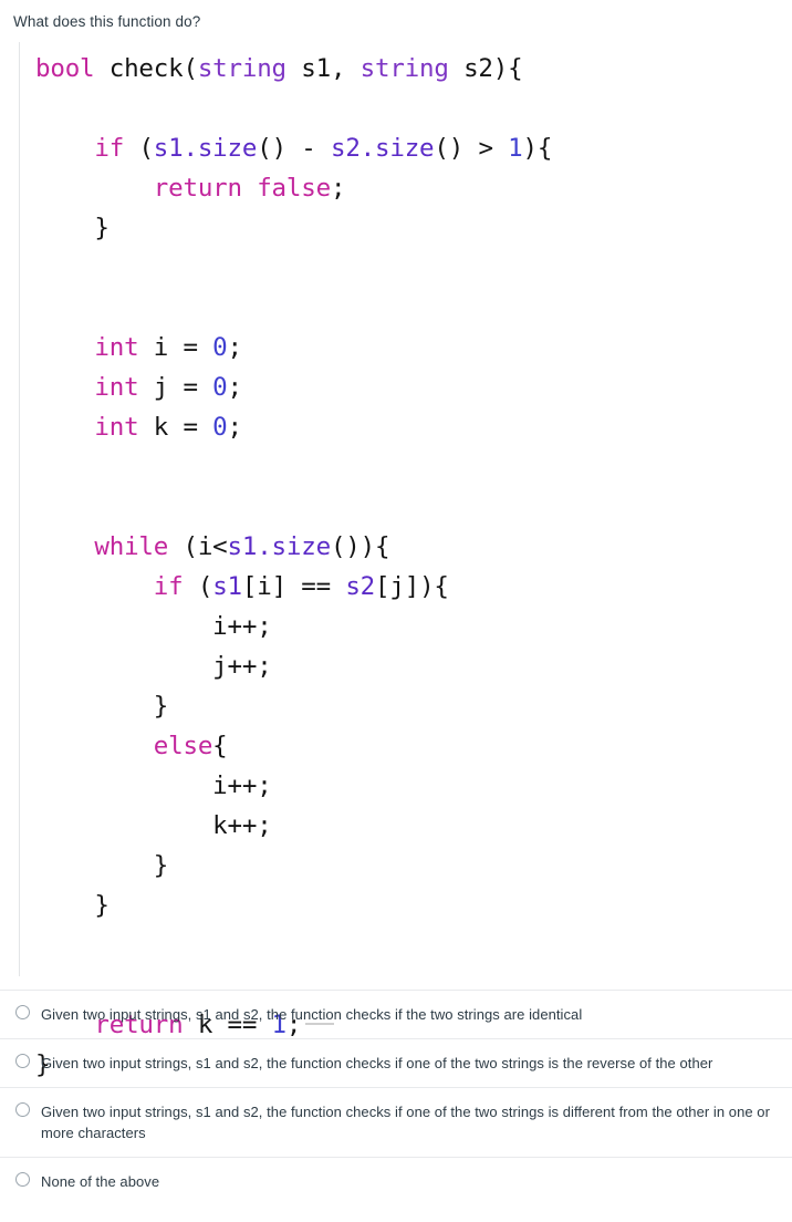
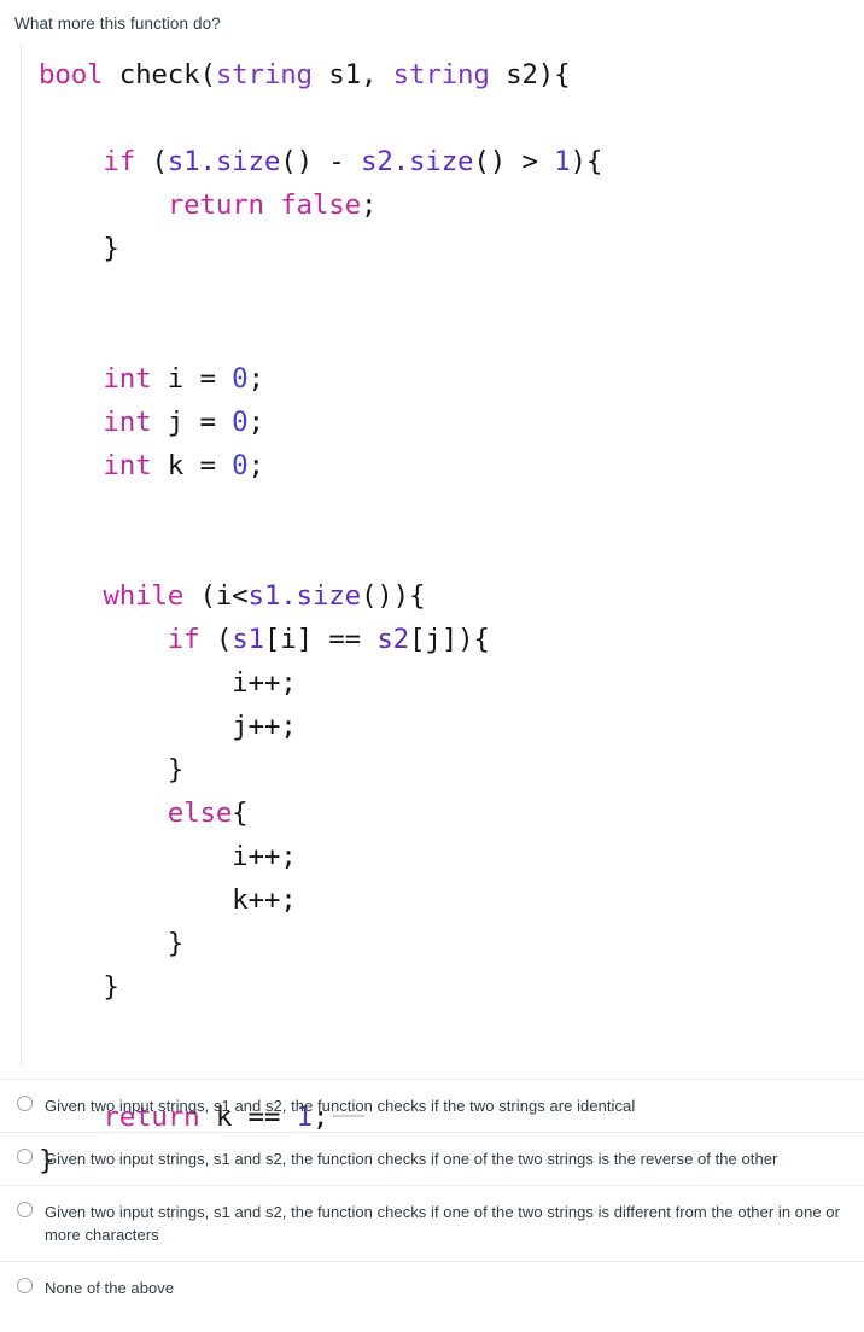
- What does this function do?
+ What more this function do?
  bool check(string s1, string s2){ if (s1.size() - s2.size() > 1){ return false; } int i = 0; int j = 0; int k = 0; while (i<s1.size()){ if (s1[i] == s2[j]){ i++; j++; } else{ i++; k++; } } return k == 1; }
  Given two input strings, s1 and s2, the function checks if the two strings are identical
  Given two input strings, s1 and s2, the function checks if one of the two strings is the reverse of the other
  Given two input strings, s1 and s2, the function checks if one of the two strings is different from the other in one or more characters
  None of the above
